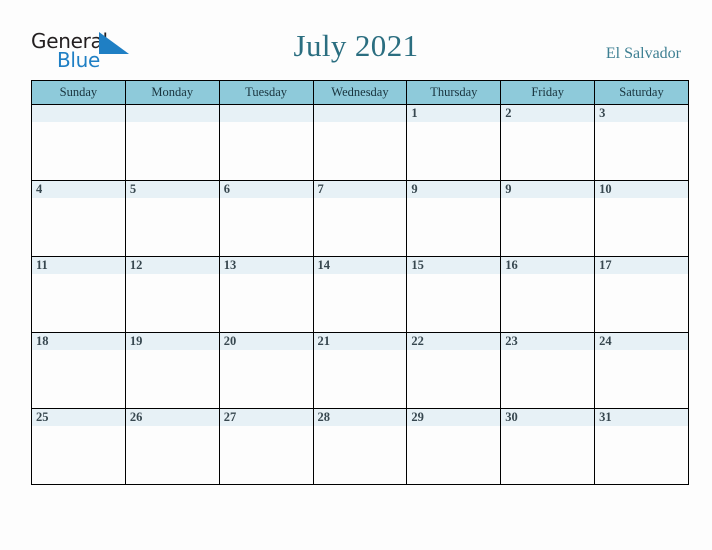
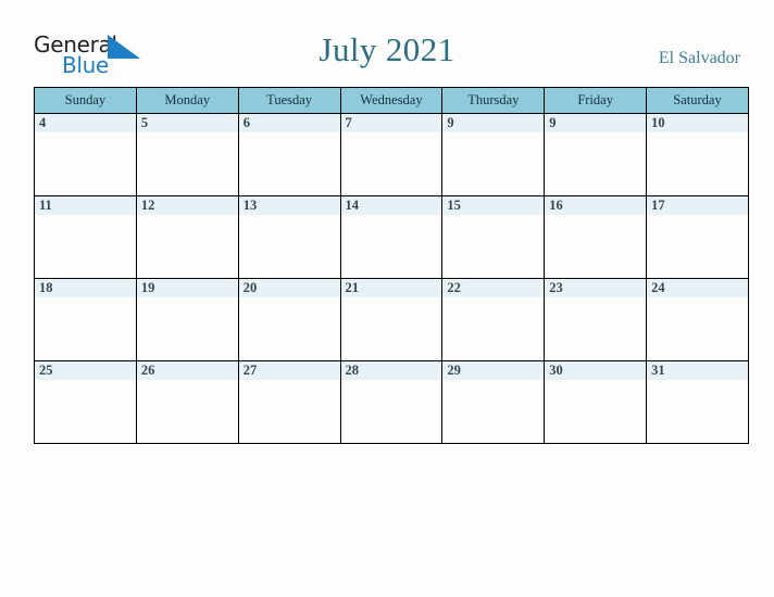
  Genera
  Blue
  July 2021
  El Salvador
  Sunday	Monday	Tuesday	Wednesday	Thursday	Friday	Saturday
- 				1	2	3
  4	5	6	7	9	9	10
  11	12	13	14	15	16	17
  18	19	20	21	22	23	24
  25	26	27	28	29	30	31
